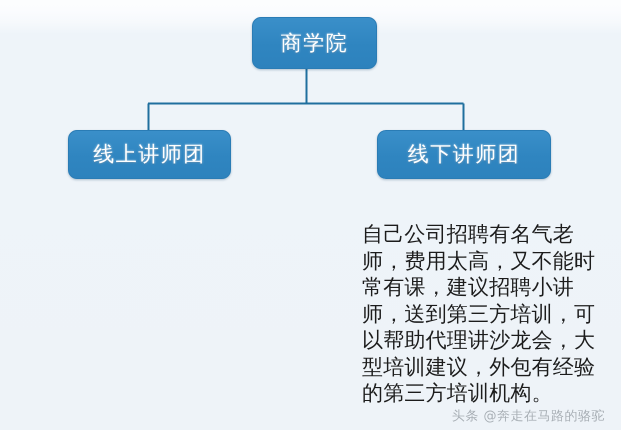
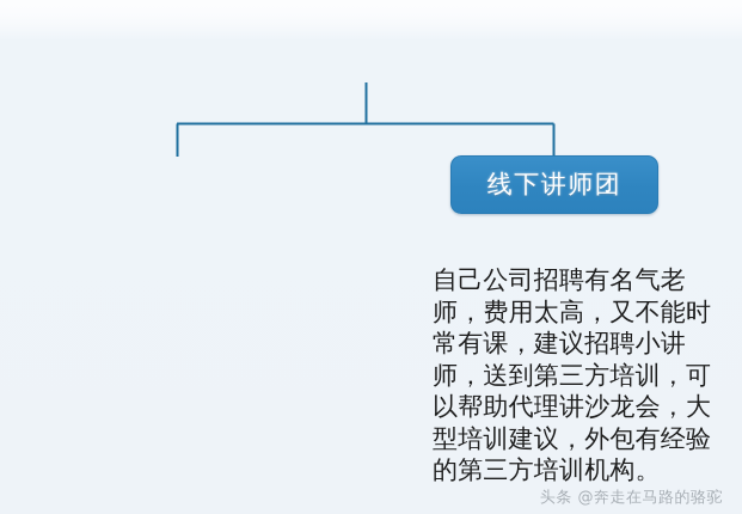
- 商学院
- 线上讲师团
  线下讲师团
  自己公司招聘有名气老师，费用太高，又不能时常有课，建议招聘小讲师，送到第三方培训，可以帮助代理讲沙龙会，大型培训建议，外包有经验的第三方培训机构。
  头条 @奔走在马路的骆驼
